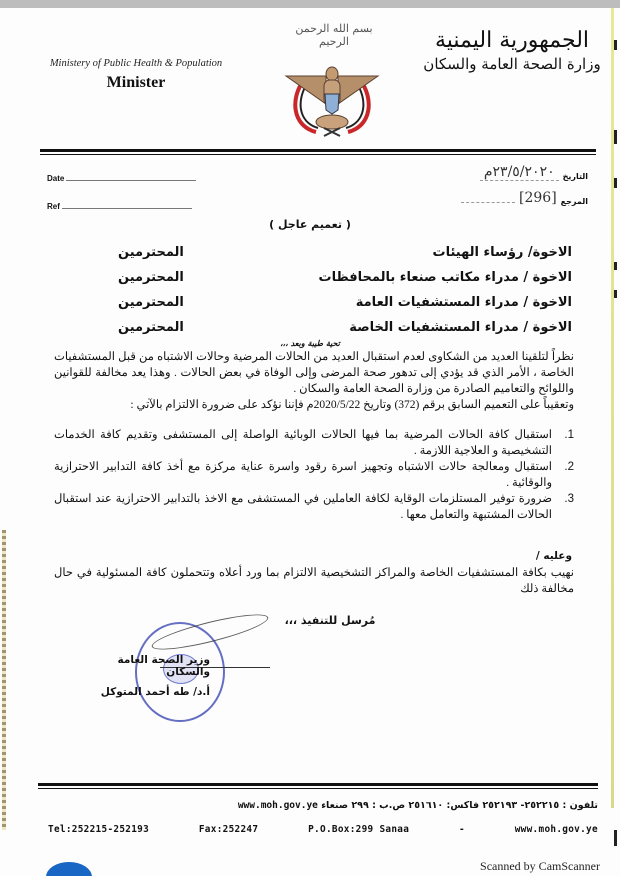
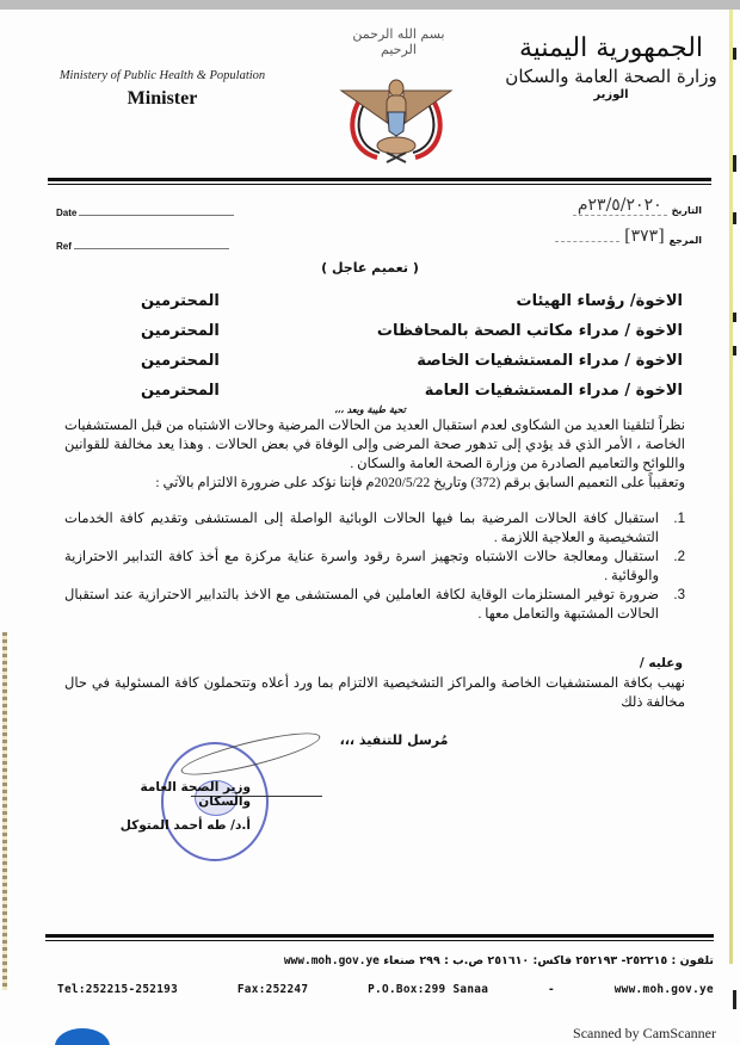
  Ministery of Public Health & Population
  Minister
  بسم الله الرحمن الرحيم
  الجمهورية اليمنية
  وزارة الصحة العامة والسكان
+ الوزير
  Date
  Ref
  التاريخ
  ٢٣/٥/٢٠٢٠م
  المرجع
- [296]
+ [٣٧٣]
  ( تعميم عاجل )
  الاخوة/ رؤساء الهيئات
  المحترمين
- الاخوة / مدراء مكاتب صنعاء بالمحافظات
+ الاخوة / مدراء مكاتب الصحة بالمحافظات
  المحترمين
- الاخوة / مدراء المستشفيات العامة
+ الاخوة / مدراء المستشفيات الخاصة
  المحترمين
- الاخوة / مدراء المستشفيات الخاصة
+ الاخوة / مدراء المستشفيات العامة
  المحترمين
  تحية طيبة وبعد ،،،
  نظراً لتلقينا العديد من الشكاوى لعدم استقبال العديد من الحالات المرضية وحالات الاشتباه من قبل المستشفيات الخاصة ، الأمر الذي قد يؤدي إلى تدهور صحة المرضى وإلى الوفاة في بعض الحالات . وهذا يعد مخالفة للقوانين واللوائح والتعاميم الصادرة من وزارة الصحة العامة والسكان .
  وتعقيباً على التعميم السابق برقم (372) وتاريخ 2020/5/22م فإننا نؤكد على ضرورة الالتزام بالآتي :
  1.
  استقبال كافة الحالات المرضية بما فيها الحالات الوبائية الواصلة إلى المستشفى وتقديم كافة الخدمات التشخيصية و العلاجية اللازمة .
  2.
  استقبال ومعالجة حالات الاشتباه وتجهيز اسرة رقود واسرة عناية مركزة مع أخذ كافة التدابير الاحترازية والوقائية .
  3.
  ضرورة توفير المستلزمات الوقاية لكافة العاملين في المستشفى مع الاخذ بالتدابير الاحترازية عند استقبال الحالات المشتبهة والتعامل معها .
  وعليه /
  نهيب بكافة المستشفيات الخاصة والمراكز التشخيصية الالتزام بما ورد أعلاه وتتحملون كافة المسئولية في حال مخالفة ذلك
  مُرسل للتنفيذ ،،،
  وزير الصحة العامة والسكان
  أ.د/ طه أحمد المتوكل
  تلفون : ٢٥٢٢١٥- ٢٥٢١٩٣ فاكس: ٢٥١٦١٠ ص.ب : ٢٩٩ صنعاء www.moh.gov.ye
  Tel:252215-252193
  Fax:252247
  P.O.Box:299 Sanaa
  -
  www.moh.gov.ye
  Scanned by CamScanner
